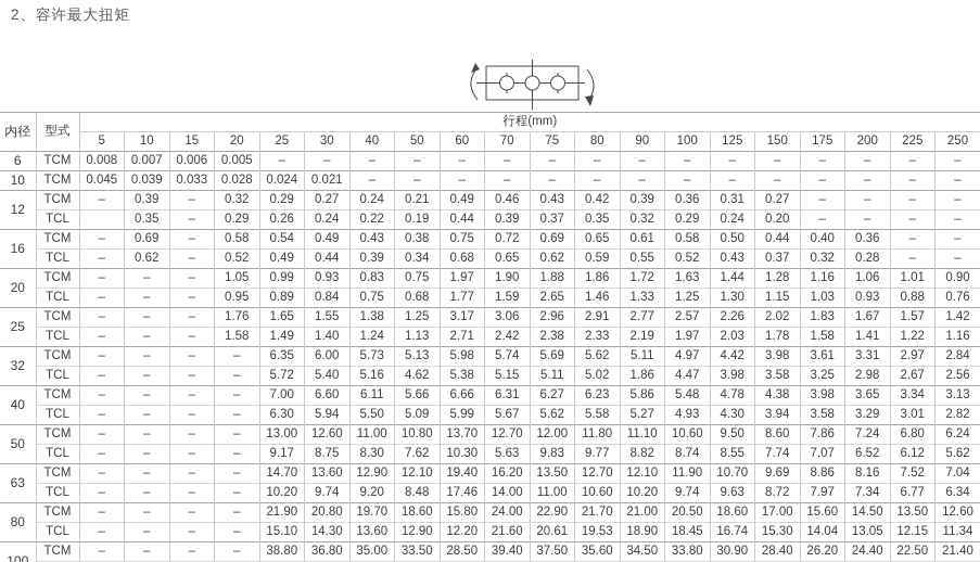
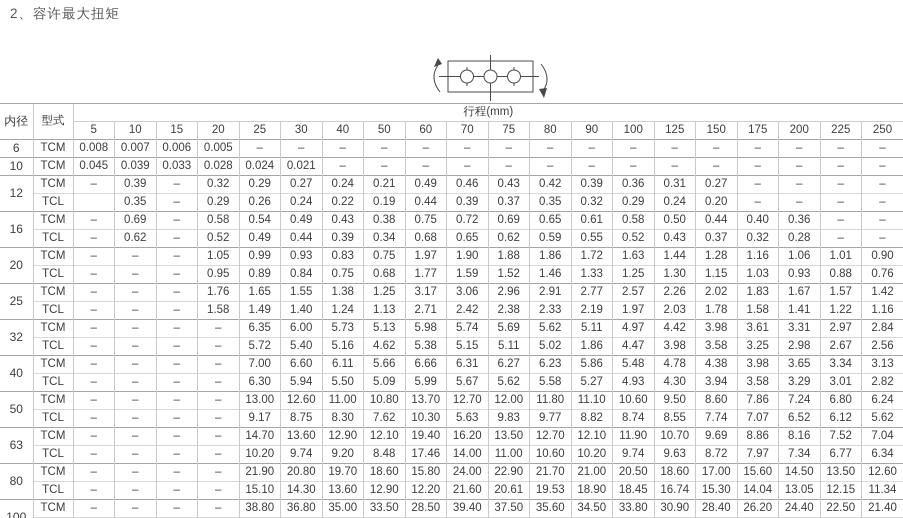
  2、容许最大扭矩
  内径	型式	行程(mm)
  5	10	15	20	25	30	40	50	60	70	75	80	90	100	125	150	175	200	225	250
  6	TCM	0.008	0.007	0.006	0.005	–	–	–	–	–	–	–	–	–	–	–	–	–	–	–	–
  10	TCM	0.045	0.039	0.033	0.028	0.024	0.021	–	–	–	–	–	–	–	–	–	–	–	–	–	–
  12	TCM	–	0.39	–	0.32	0.29	0.27	0.24	0.21	0.49	0.46	0.43	0.42	0.39	0.36	0.31	0.27	–	–	–	–
  TCL		0.35	–	0.29	0.26	0.24	0.22	0.19	0.44	0.39	0.37	0.35	0.32	0.29	0.24	0.20	–	–	–	–
  16	TCM	–	0.69	–	0.58	0.54	0.49	0.43	0.38	0.75	0.72	0.69	0.65	0.61	0.58	0.50	0.44	0.40	0.36	–	–
  TCL	–	0.62	–	0.52	0.49	0.44	0.39	0.34	0.68	0.65	0.62	0.59	0.55	0.52	0.43	0.37	0.32	0.28	–	–
  20	TCM	–	–	–	1.05	0.99	0.93	0.83	0.75	1.97	1.90	1.88	1.86	1.72	1.63	1.44	1.28	1.16	1.06	1.01	0.90
- TCL	–	–	–	0.95	0.89	0.84	0.75	0.68	1.77	1.59	2.65	1.46	1.33	1.25	1.30	1.15	1.03	0.93	0.88	0.76
+ TCL	–	–	–	0.95	0.89	0.84	0.75	0.68	1.77	1.59	1.52	1.46	1.33	1.25	1.30	1.15	1.03	0.93	0.88	0.76
  25	TCM	–	–	–	1.76	1.65	1.55	1.38	1.25	3.17	3.06	2.96	2.91	2.77	2.57	2.26	2.02	1.83	1.67	1.57	1.42
  TCL	–	–	–	1.58	1.49	1.40	1.24	1.13	2.71	2.42	2.38	2.33	2.19	1.97	2.03	1.78	1.58	1.41	1.22	1.16
  32	TCM	–	–	–	–	6.35	6.00	5.73	5.13	5.98	5.74	5.69	5.62	5.11	4.97	4.42	3.98	3.61	3.31	2.97	2.84
  TCL	–	–	–	–	5.72	5.40	5.16	4.62	5.38	5.15	5.11	5.02	1.86	4.47	3.98	3.58	3.25	2.98	2.67	2.56
  40	TCM	–	–	–	–	7.00	6.60	6.11	5.66	6.66	6.31	6.27	6.23	5.86	5.48	4.78	4.38	3.98	3.65	3.34	3.13
  TCL	–	–	–	–	6.30	5.94	5.50	5.09	5.99	5.67	5.62	5.58	5.27	4.93	4.30	3.94	3.58	3.29	3.01	2.82
  50	TCM	–	–	–	–	13.00	12.60	11.00	10.80	13.70	12.70	12.00	11.80	11.10	10.60	9.50	8.60	7.86	7.24	6.80	6.24
  TCL	–	–	–	–	9.17	8.75	8.30	7.62	10.30	5.63	9.83	9.77	8.82	8.74	8.55	7.74	7.07	6.52	6.12	5.62
  63	TCM	–	–	–	–	14.70	13.60	12.90	12.10	19.40	16.20	13.50	12.70	12.10	11.90	10.70	9.69	8.86	8.16	7.52	7.04
  TCL	–	–	–	–	10.20	9.74	9.20	8.48	17.46	14.00	11.00	10.60	10.20	9.74	9.63	8.72	7.97	7.34	6.77	6.34
  80	TCM	–	–	–	–	21.90	20.80	19.70	18.60	15.80	24.00	22.90	21.70	21.00	20.50	18.60	17.00	15.60	14.50	13.50	12.60
  TCL	–	–	–	–	15.10	14.30	13.60	12.90	12.20	21.60	20.61	19.53	18.90	18.45	16.74	15.30	14.04	13.05	12.15	11.34
  100	TCM	–	–	–	–	38.80	36.80	35.00	33.50	28.50	39.40	37.50	35.60	34.50	33.80	30.90	28.40	26.20	24.40	22.50	21.40
